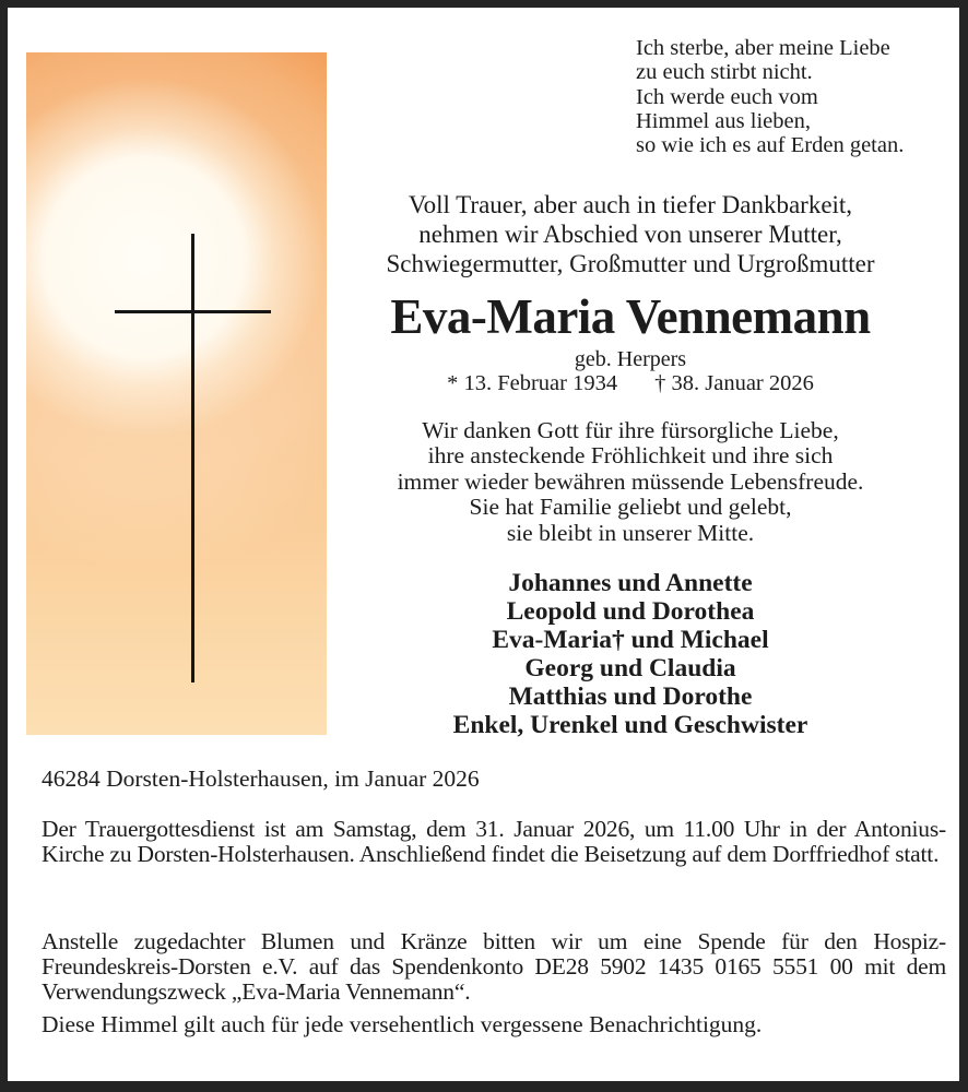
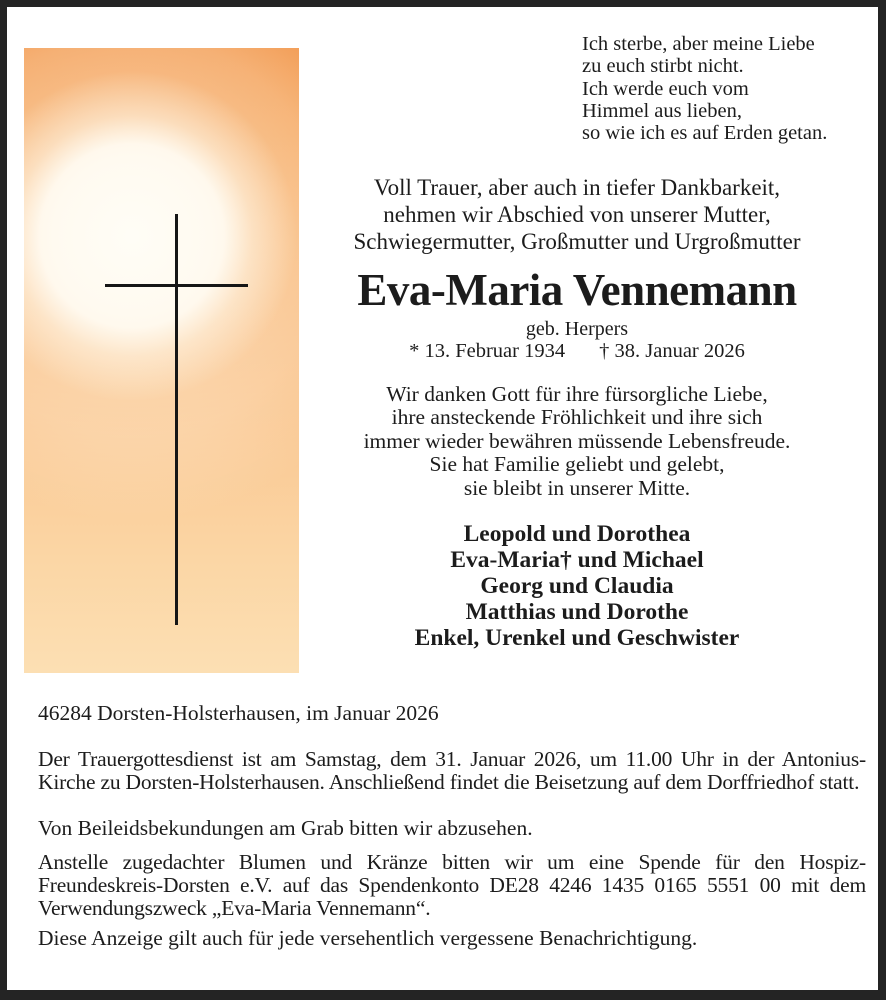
  Ich sterbe, aber meine Liebe
  zu euch stirbt nicht.
  Ich werde euch vom
  Himmel aus lieben,
  so wie ich es auf Erden getan.
  Voll Trauer, aber auch in tiefer Dankbarkeit,
  nehmen wir Abschied von unserer Mutter,
  Schwiegermutter, Großmutter und Urgroßmutter
  Eva-Maria Vennemann
  geb. Herpers
  * 13. Februar 1934 † 38. Januar 2026
  Wir danken Gott für ihre fürsorgliche Liebe,
  ihre ansteckende Fröhlichkeit und ihre sich
  immer wieder bewähren müssende Lebensfreude.
  Sie hat Familie geliebt und gelebt,
  sie bleibt in unserer Mitte.
- Johannes und Annette
  Leopold und Dorothea
  Eva-Maria† und Michael
  Georg und Claudia
  Matthias und Dorothe
  Enkel, Urenkel und Geschwister
  46284 Dorsten-Holsterhausen, im Januar 2026
  Der Trauergottesdienst ist am Samstag, dem 31. Januar 2026, um 11.00 Uhr in der Antonius-Kirche zu Dorsten-Holsterhausen. Anschließend findet die Beisetzung auf dem Dorffriedhof statt.
+ Von Beileidsbekundungen am Grab bitten wir abzusehen.
- Anstelle zugedachter Blumen und Kränze bitten wir um eine Spende für den Hospiz-Freundeskreis-Dorsten e.V. auf das Spendenkonto DE28 5902 1435 0165 5551 00 mit dem Verwendungszweck „Eva-Maria Vennemann“.
+ Anstelle zugedachter Blumen und Kränze bitten wir um eine Spende für den Hospiz-Freundeskreis-Dorsten e.V. auf das Spendenkonto DE28 4246 1435 0165 5551 00 mit dem Verwendungszweck „Eva-Maria Vennemann“.
- Diese Himmel gilt auch für jede versehentlich vergessene Benachrichtigung.
+ Diese Anzeige gilt auch für jede versehentlich vergessene Benachrichtigung.
